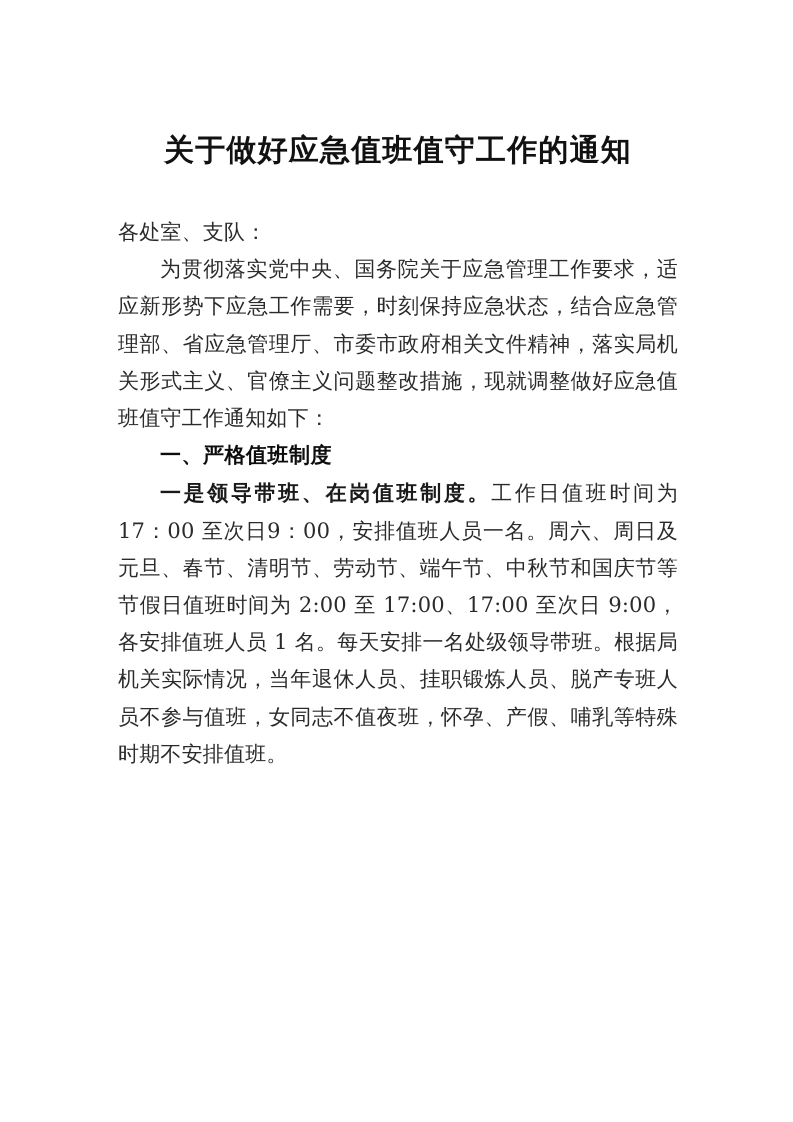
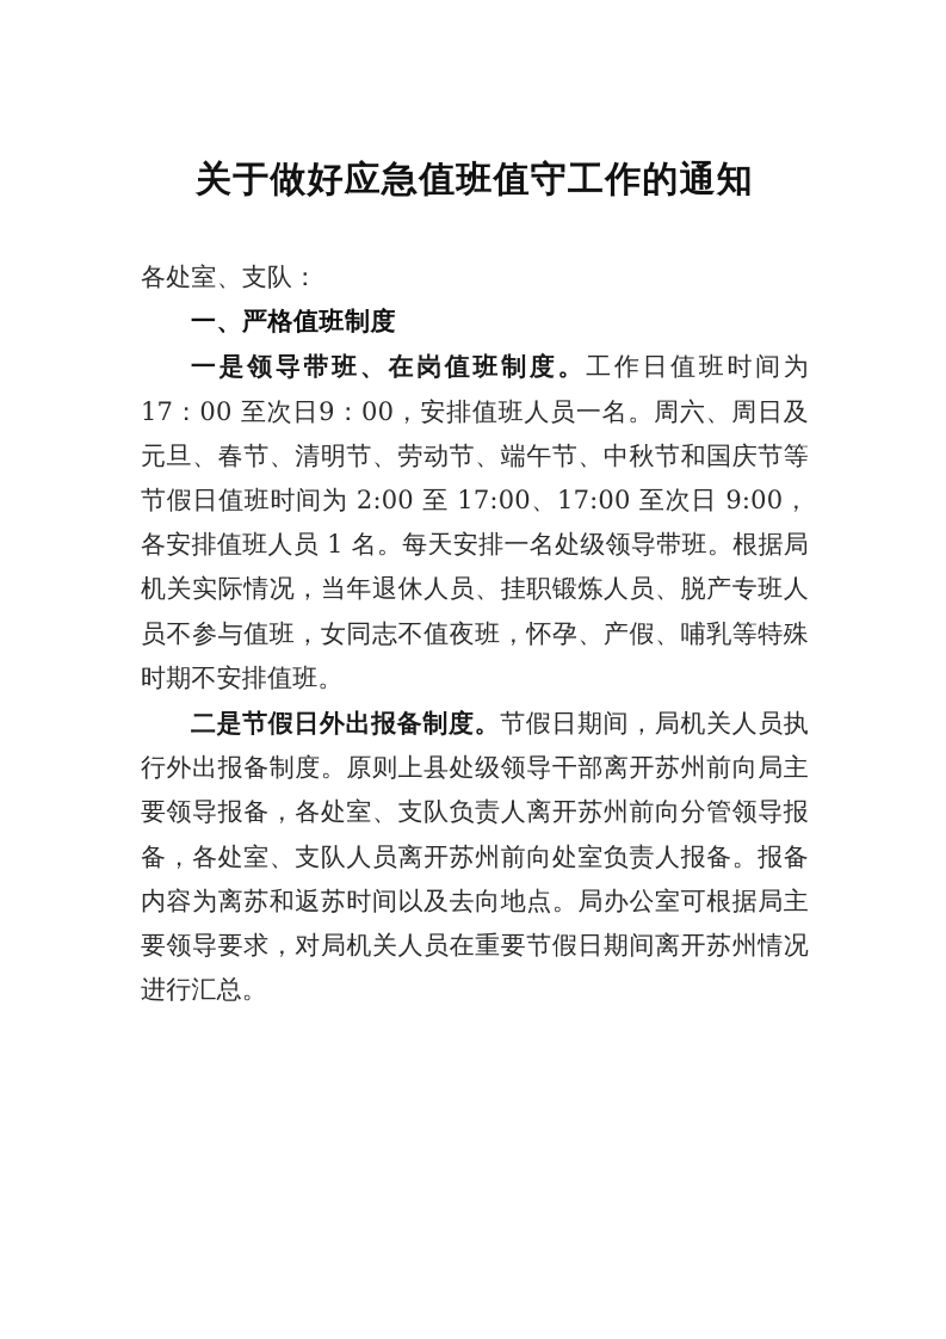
  关于做好应急值班值守工作的通知
  各处室、支队：
- 为贯彻落实党中央、国务院关于应急管理工作要求，适应新形势下应急工作需要，时刻保持应急状态，结合应急管理部、省应急管理厅、市委市政府相关文件精神，落实局机关形式主义、官僚主义问题整改措施，现就调整做好应急值班值守工作通知如下：
  一、严格值班制度
  一是领导带班、在岗值班制度。工作日值班时间为 17：00 至次日9：00，安排值班人员一名。周六、周日及元旦、春节、清明节、劳动节、端午节、中秋节和国庆节等节假日值班时间为 2:00 至 17:00、17:00 至次日 9:00，各安排值班人员 1 名。每天安排一名处级领导带班。根据局机关实际情况，当年退休人员、挂职锻炼人员、脱产专班人员不参与值班，女同志不值夜班，怀孕、产假、哺乳等特殊时期不安排值班。
+ 二是节假日外出报备制度。节假日期间，局机关人员执行外出报备制度。原则上县处级领导干部离开苏州前向局主要领导报备，各处室、支队负责人离开苏州前向分管领导报备，各处室、支队人员离开苏州前向处室负责人报备。报备内容为离苏和返苏时间以及去向地点。局办公室可根据局主要领导要求，对局机关人员在重要节假日期间离开苏州情况进行汇总。
